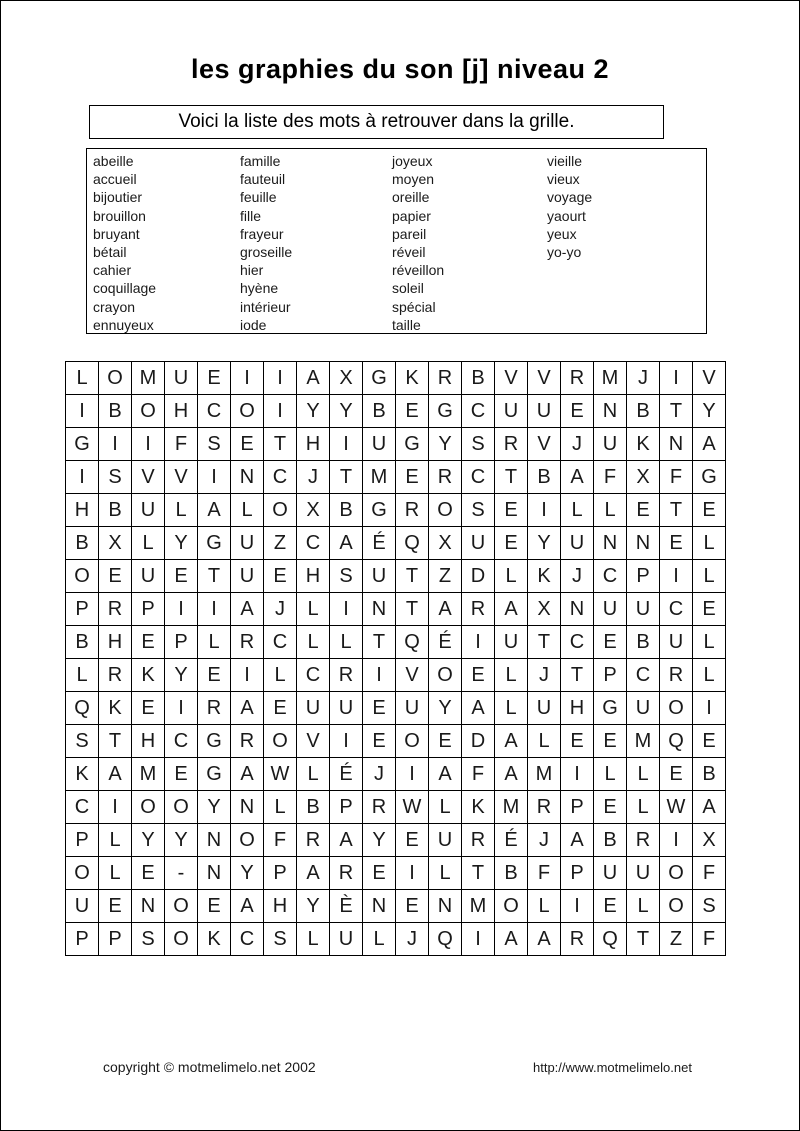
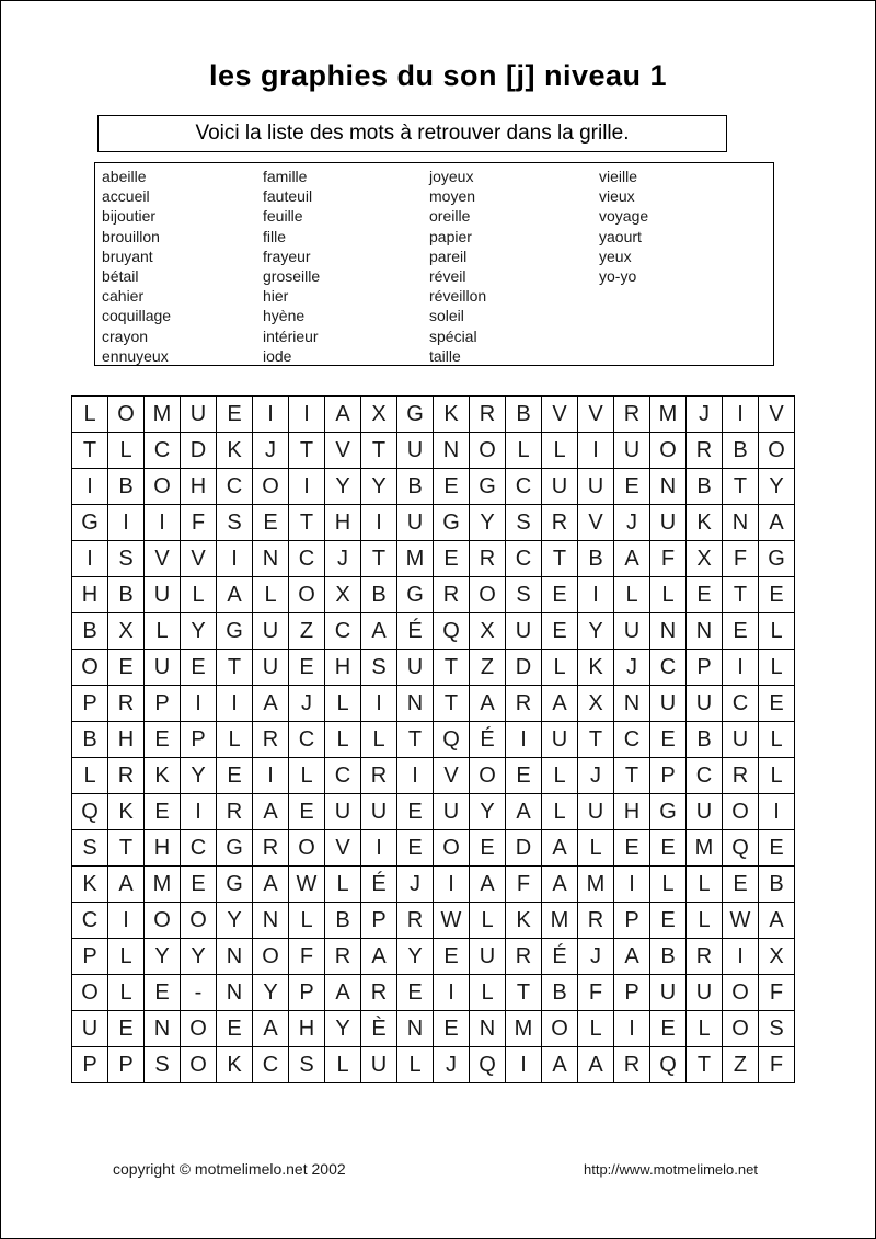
- les graphies du son [j] niveau 2
+ les graphies du son [j] niveau 1
  Voici la liste des mots à retrouver dans la grille.
  abeille
  accueil
  bijoutier
  brouillon
  bruyant
  bétail
  cahier
  coquillage
  crayon
  ennuyeux
  famille
  fauteuil
  feuille
  fille
  frayeur
  groseille
  hier
  hyène
  intérieur
  iode
  joyeux
  moyen
  oreille
  papier
  pareil
  réveil
  réveillon
  soleil
  spécial
  taille
  vieille
  vieux
  voyage
  yaourt
  yeux
  yo-yo
  L	O	M	U	E	I	I	A	X	G	K	R	B	V	V	R	M	J	I	V
+ T	L	C	D	K	J	T	V	T	U	N	O	L	L	I	U	O	R	B	O
  I	B	O	H	C	O	I	Y	Y	B	E	G	C	U	U	E	N	B	T	Y
  G	I	I	F	S	E	T	H	I	U	G	Y	S	R	V	J	U	K	N	A
  I	S	V	V	I	N	C	J	T	M	E	R	C	T	B	A	F	X	F	G
  H	B	U	L	A	L	O	X	B	G	R	O	S	E	I	L	L	E	T	E
  B	X	L	Y	G	U	Z	C	A	É	Q	X	U	E	Y	U	N	N	E	L
  O	E	U	E	T	U	E	H	S	U	T	Z	D	L	K	J	C	P	I	L
  P	R	P	I	I	A	J	L	I	N	T	A	R	A	X	N	U	U	C	E
  B	H	E	P	L	R	C	L	L	T	Q	É	I	U	T	C	E	B	U	L
  L	R	K	Y	E	I	L	C	R	I	V	O	E	L	J	T	P	C	R	L
  Q	K	E	I	R	A	E	U	U	E	U	Y	A	L	U	H	G	U	O	I
  S	T	H	C	G	R	O	V	I	E	O	E	D	A	L	E	E	M	Q	E
  K	A	M	E	G	A	W	L	É	J	I	A	F	A	M	I	L	L	E	B
  C	I	O	O	Y	N	L	B	P	R	W	L	K	M	R	P	E	L	W	A
  P	L	Y	Y	N	O	F	R	A	Y	E	U	R	É	J	A	B	R	I	X
  O	L	E	-	N	Y	P	A	R	E	I	L	T	B	F	P	U	U	O	F
  U	E	N	O	E	A	H	Y	È	N	E	N	M	O	L	I	E	L	O	S
  P	P	S	O	K	C	S	L	U	L	J	Q	I	A	A	R	Q	T	Z	F
  copyright © motmelimelo.net 2002
  http://www.motmelimelo.net
